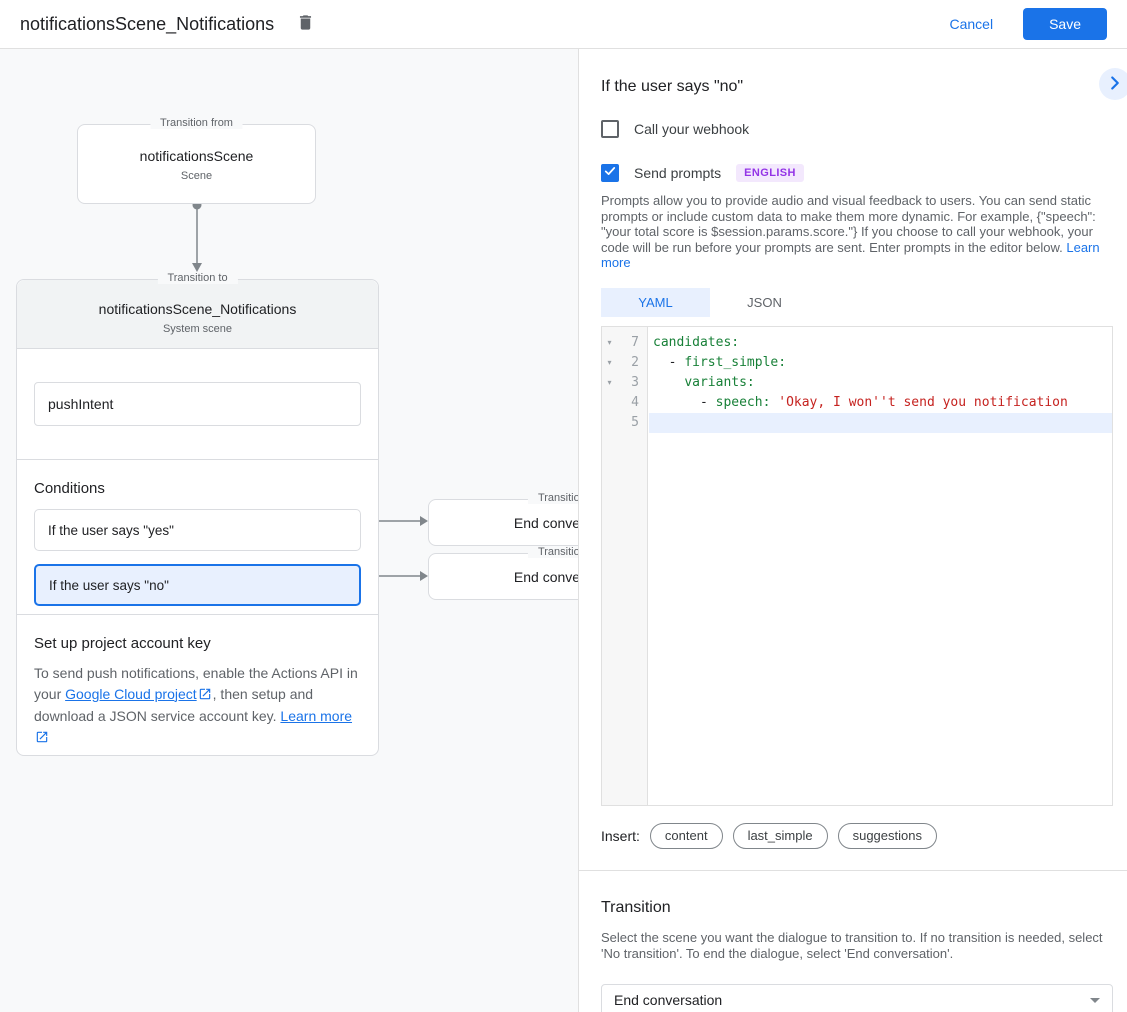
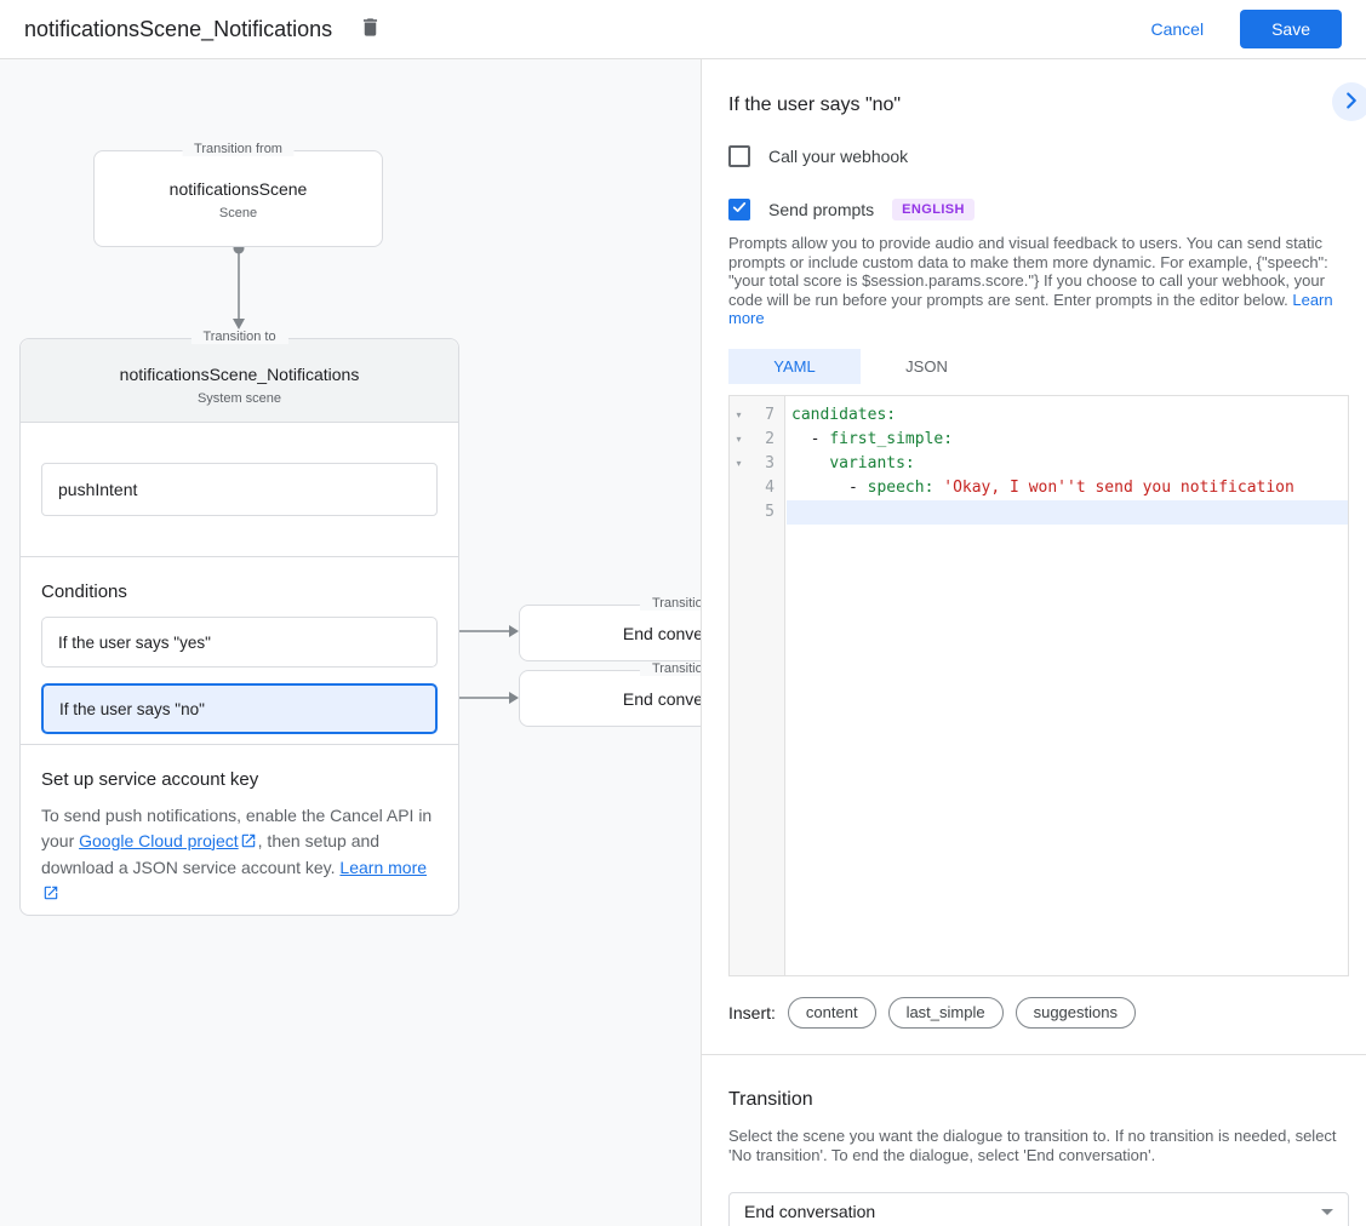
  notificationsScene_Notifications
  Cancel
  Save
  Transition from
  notificationsScene
  Scene
  Transition to
  notificationsScene_Notifications
  System scene
  pushIntent
  Conditions
  If the user says "yes"
  If the user says "no"
- Set up project account key
+ Set up service account key
- To send push notifications, enable the Actions API in your Google Cloud project , then setup and download a JSON service account key. Learn more
+ To send push notifications, enable the Cancel API in your Google Cloud project , then setup and download a JSON service account key. Learn more
  Transitio
  Transitio
  If the user says "no"
  Call your webhook
  Send prompts
  ENGLISH
  Prompts allow you to provide audio and visual feedback to users. You can send static prompts or include custom data to make them more dynamic. For example, {"speech": "your total score is $session.params.score."} If you choose to call your webhook, your code will be run before your prompts are sent. Enter prompts in the editor below. Learn more
  YAML
  JSON
  ▾
  7
  ▾
  2
  ▾
  3
  4
  5
  candidates:
  - first_simple:
  variants:
  - speech: 'Okay, I won''t send you notification
  Insert:
  content
  last_simple
  suggestions
  Transition
  Select the scene you want the dialogue to transition to. If no transition is needed, select 'No transition'. To end the dialogue, select 'End conversation'.
  End conversation
